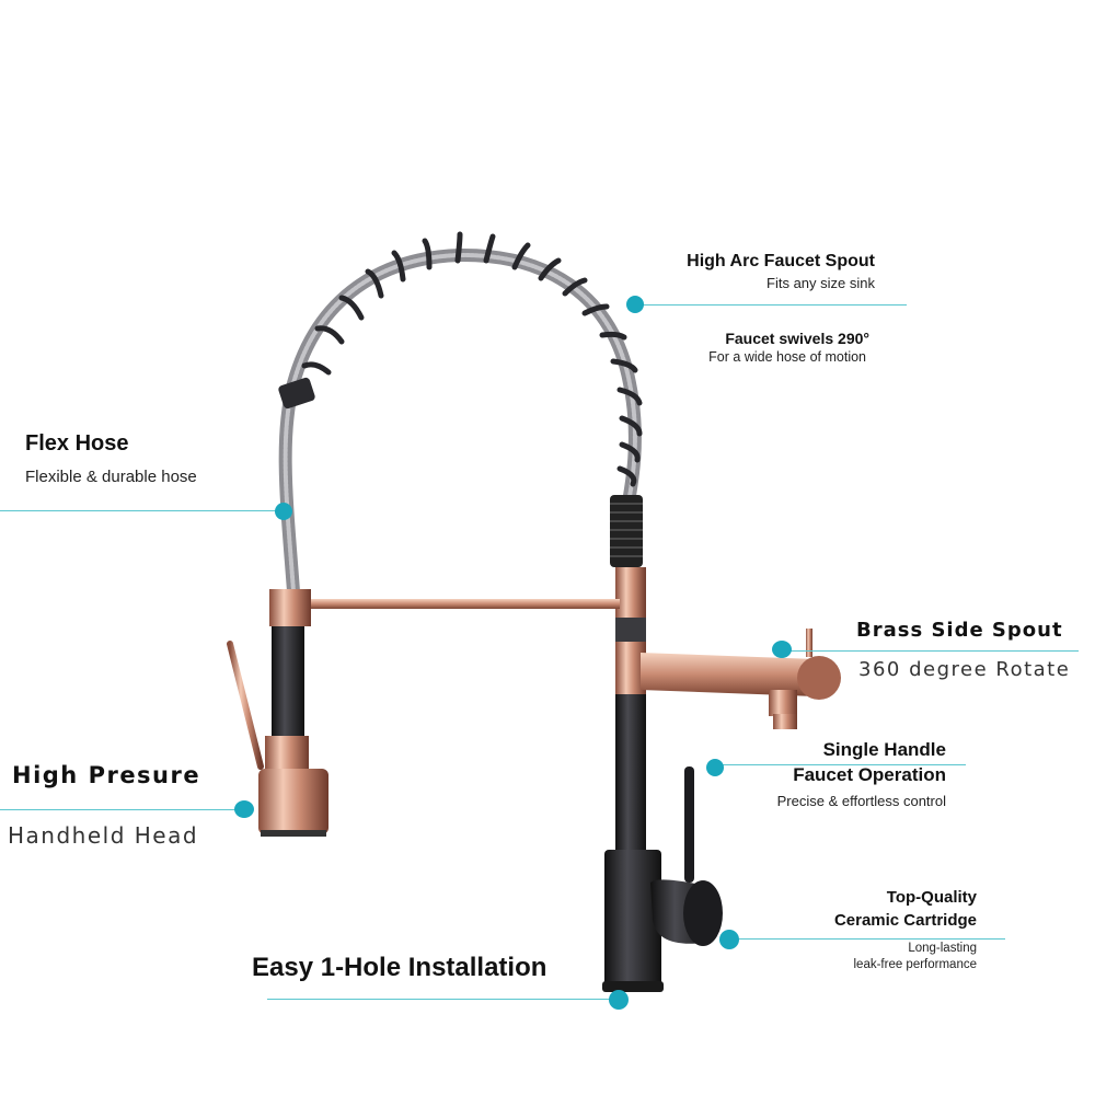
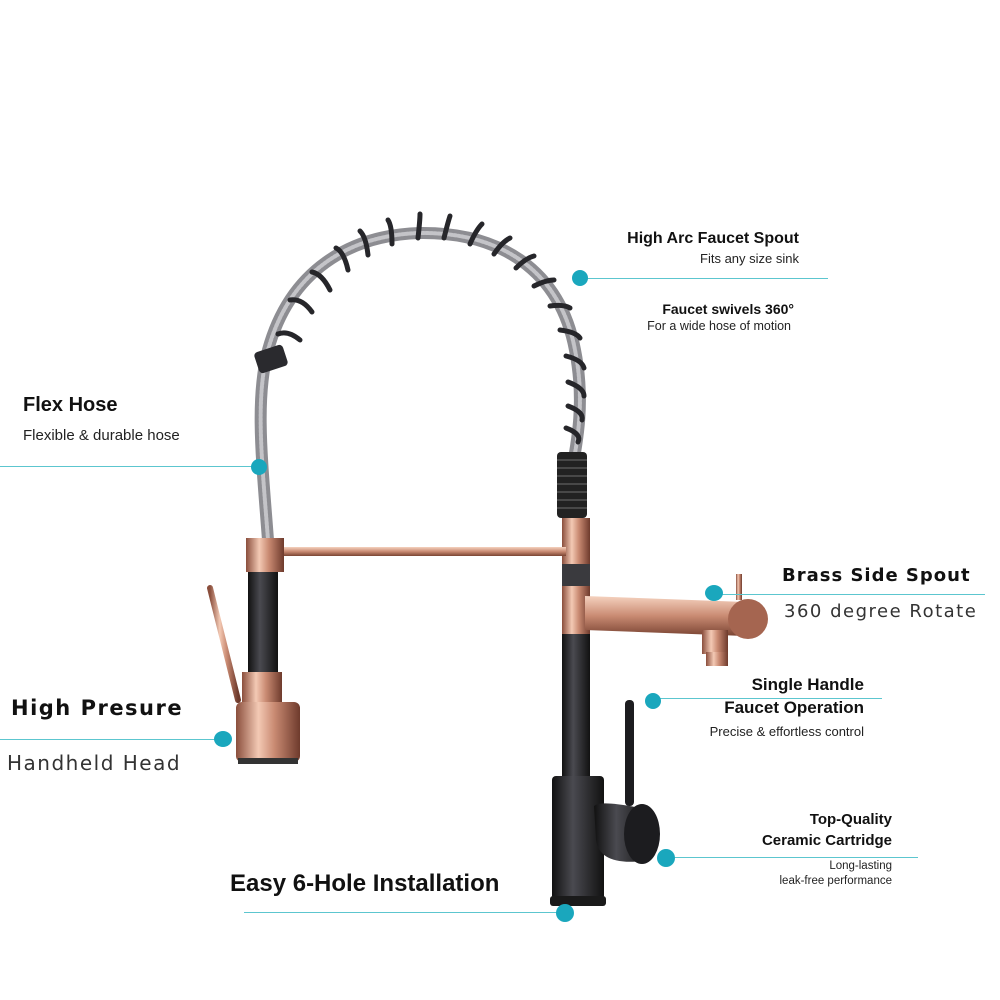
  High Arc Faucet Spout
  Fits any size sink
- Faucet swivels 290°
+ Faucet swivels 360°
  For a wide hose of motion
  Flex Hose
  Flexible & durable hose
  Brass Side Spout
  360 degree Rotate
  Single Handle
  Faucet Operation
  Precise & effortless control
  High Presure
  Handheld Head
  Top-Quality
  Ceramic Cartridge
  Long-lasting
  leak-free performance
- Easy 1-Hole Installation
+ Easy 6-Hole Installation
